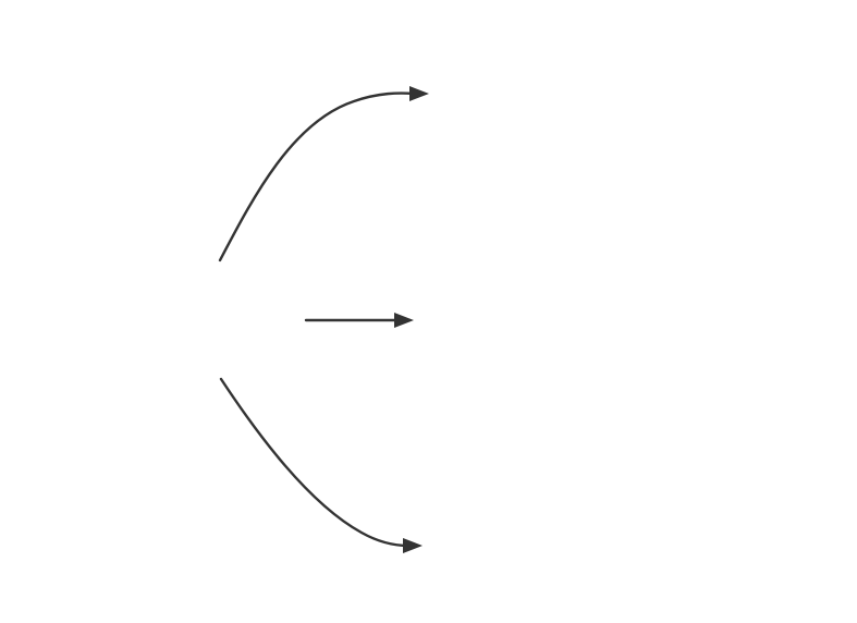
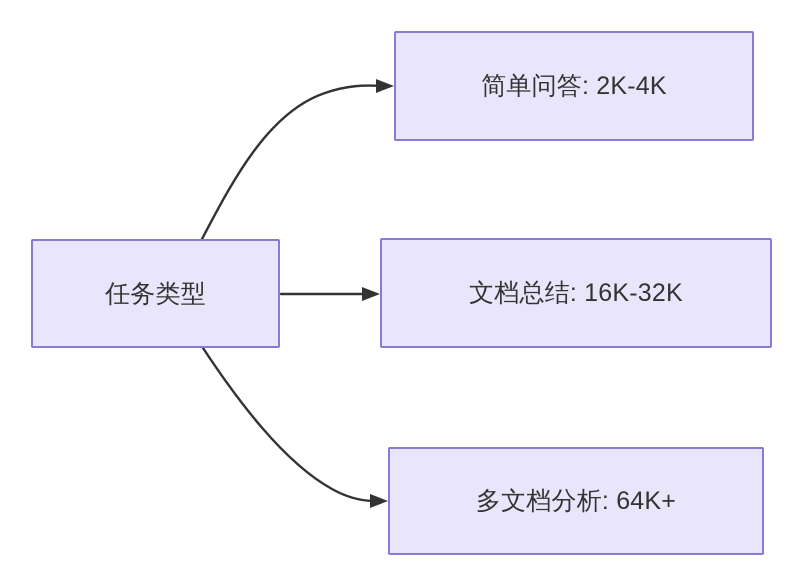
+ 任务类型
+ 简单问答: 2K-4K
+ 文档总结: 16K-32K
+ 多文档分析: 64K+
